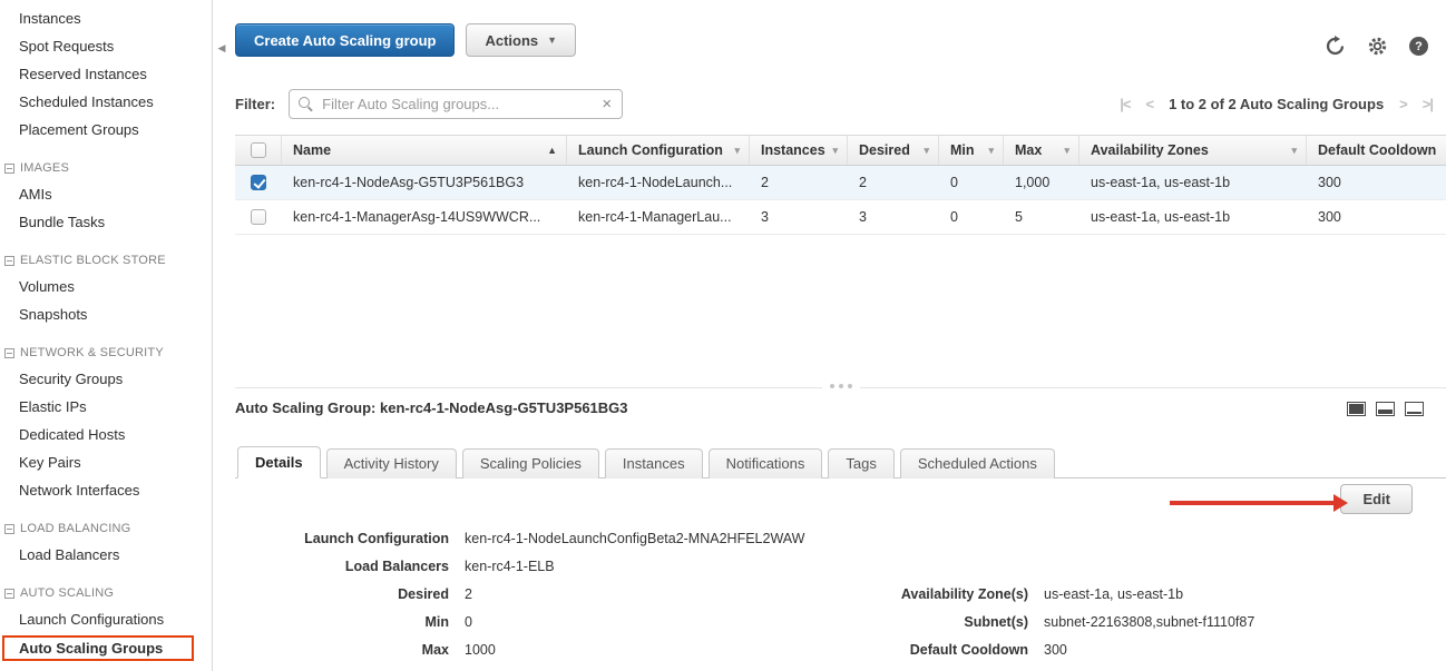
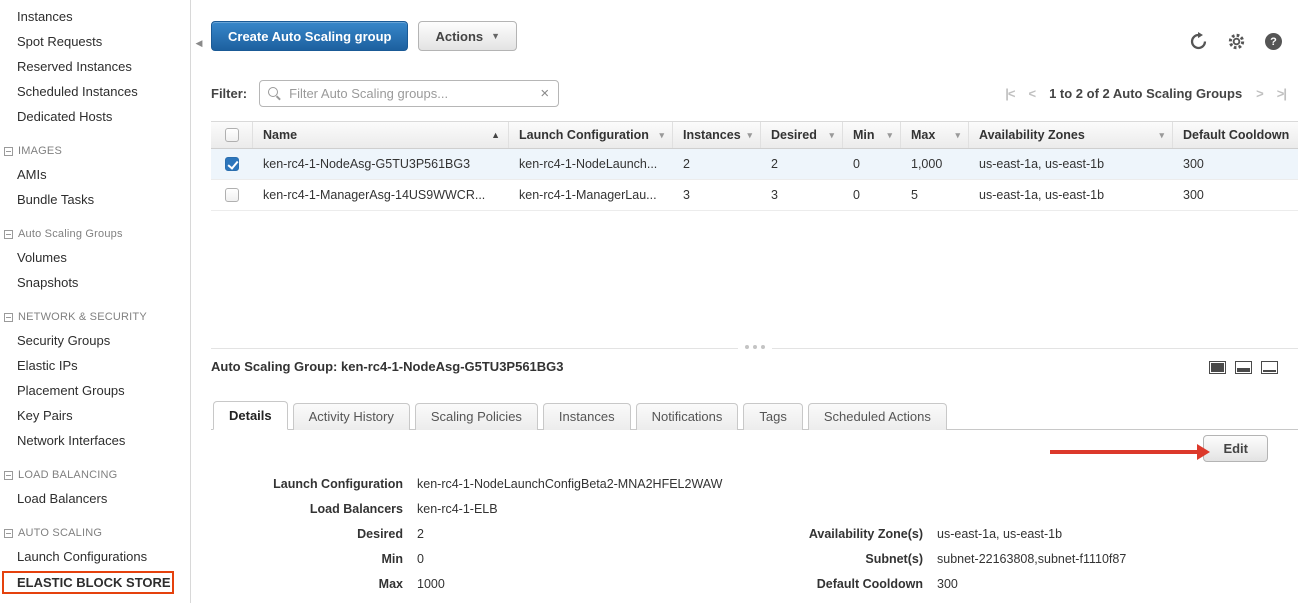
  Instances
  Spot Requests
  Reserved Instances
  Scheduled Instances
- Placement Groups
+ Dedicated Hosts
  IMAGES
  AMIs
  Bundle Tasks
- ELASTIC BLOCK STORE
+ Auto Scaling Groups
  Volumes
  Snapshots
  NETWORK & SECURITY
  Security Groups
  Elastic IPs
- Dedicated Hosts
+ Placement Groups
  Key Pairs
  Network Interfaces
  LOAD BALANCING
  Load Balancers
  AUTO SCALING
  Launch Configurations
- Auto Scaling Groups
+ ELASTIC BLOCK STORE
  ◀
  Create Auto Scaling group
  Actions
  ▼
  ?
  Filter:
  Filter Auto Scaling groups...
  ×
  |<
  <
  1 to 2 of 2 Auto Scaling Groups
  >
  >|
  Name
  ▲
  Launch Configuration
  ▾
  Instances
  ▾
  Desired
  ▾
  Min
  ▾
  Max
  ▾
  Availability Zones
  ▾
  Default Cooldown
  ken-rc4-1-NodeAsg-G5TU3P561BG3
  ken-rc4-1-NodeLaunch...
  2
  2
  0
  1,000
  us-east-1a, us-east-1b
  300
  ken-rc4-1-ManagerAsg-14US9WWCR...
  ken-rc4-1-ManagerLau...
  3
  3
  0
  5
  us-east-1a, us-east-1b
  300
  Auto Scaling Group: ken-rc4-1-NodeAsg-G5TU3P561BG3
  Details
  Activity History
  Scaling Policies
  Instances
  Notifications
  Tags
  Scheduled Actions
  Edit
  Launch Configuration
  ken-rc4-1-NodeLaunchConfigBeta2-MNA2HFEL2WAW
  Load Balancers
  ken-rc4-1-ELB
  Desired
  2
  Min
  0
  Max
  1000
  Availability Zone(s)
  us-east-1a, us-east-1b
  Subnet(s)
  subnet-22163808,subnet-f1110f87
  Default Cooldown
  300
